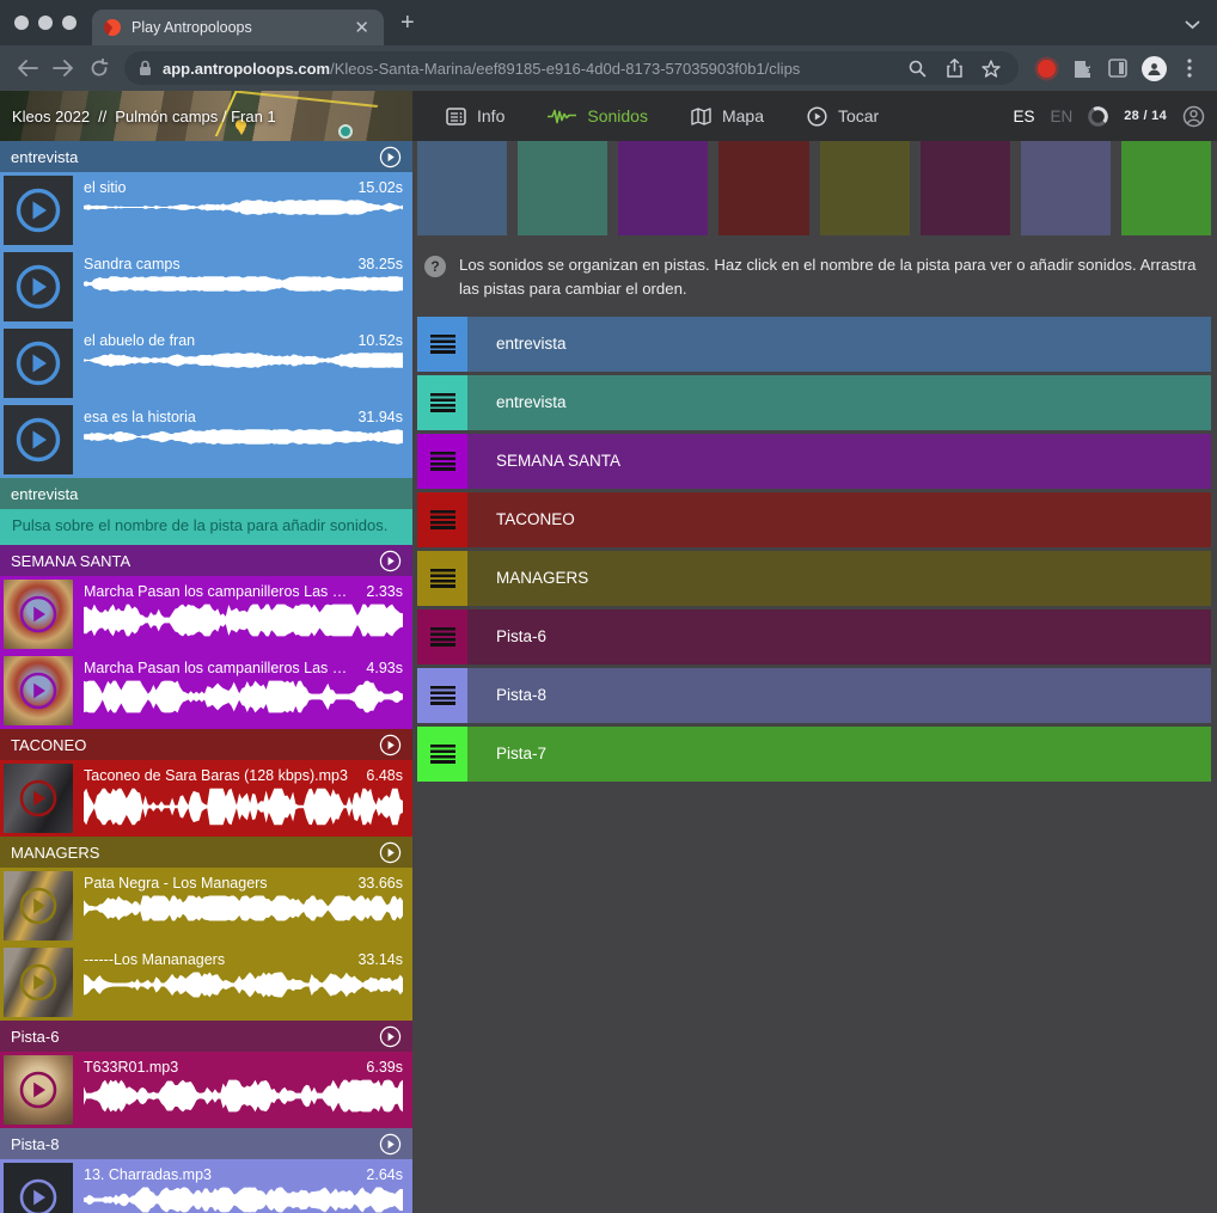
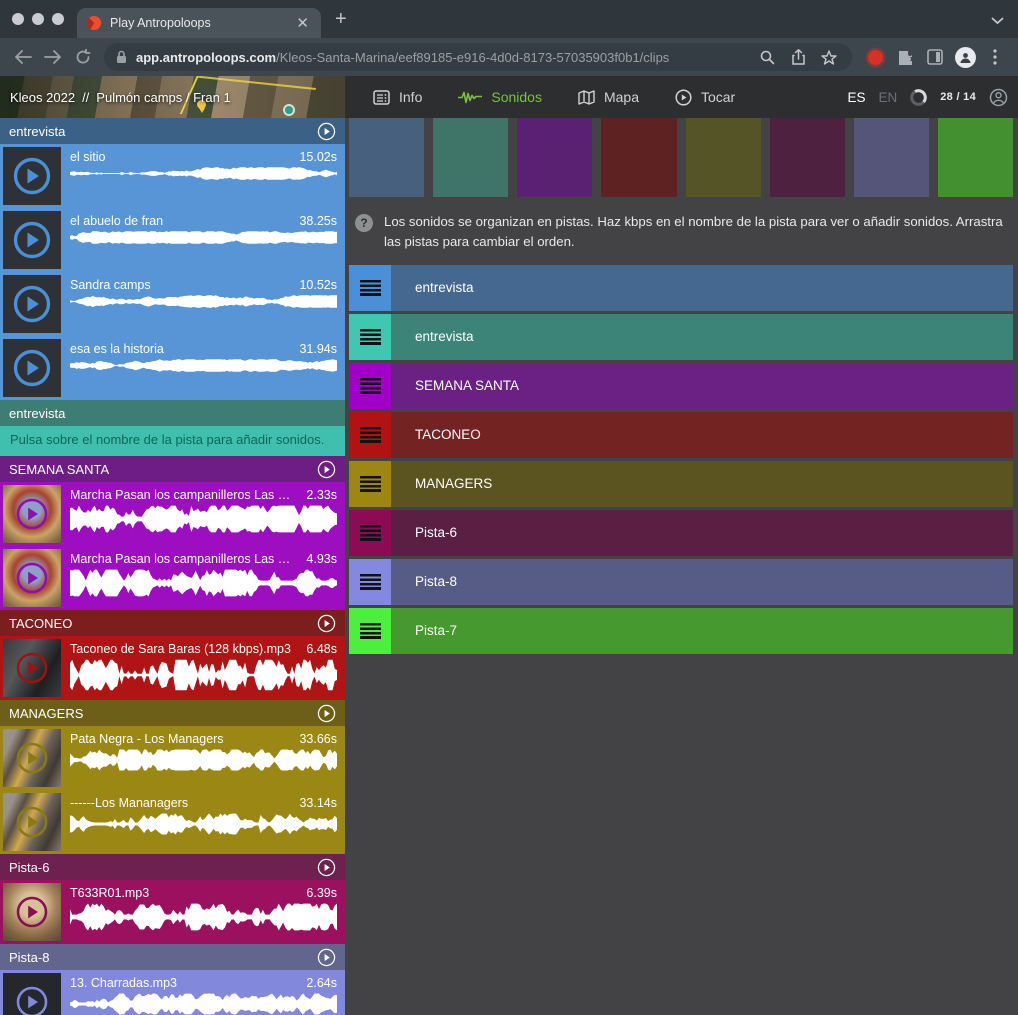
  Play Antropoloops
  ✕
  +
  app.antropoloops.com/Kleos-Santa-Marina/eef89185-e916-4d0d-8173-57035903f0b1/clips
  Kleos 2022 // Pulmón camps / Fran 1
  Info
  Sonidos
  Mapa
  Tocar
  ES
  EN
  28 / 14
  entrevista
  el sitio
  15.02s
- Sandra camps
+ el abuelo de fran
  38.25s
- el abuelo de fran
+ Sandra camps
  10.52s
  esa es la historia
  31.94s
  entrevista
  Pulsa sobre el nombre de la pista para añadir sonidos.
  SEMANA SANTA
  Marcha Pasan los campanilleros Las Mejo
  2.33s
  Marcha Pasan los campanilleros Las Mejo
  4.93s
  TACONEO
  Taconeo de Sara Baras (128 kbps).mp3
  6.48s
  MANAGERS
  Pata Negra - Los Managers
  33.66s
  ------Los Mananagers
  33.14s
  Pista-6
  T633R01.mp3
  6.39s
  Pista-8
  13. Charradas.mp3
  2.64s
  ?
- Los sonidos se organizan en pistas. Haz click en el nombre de la pista para ver o añadir sonidos. Arrastra las pistas para cambiar el orden.
+ Los sonidos se organizan en pistas. Haz kbps en el nombre de la pista para ver o añadir sonidos. Arrastra las pistas para cambiar el orden.
  entrevista
  entrevista
  SEMANA SANTA
  TACONEO
  MANAGERS
  Pista-6
  Pista-8
  Pista-7
